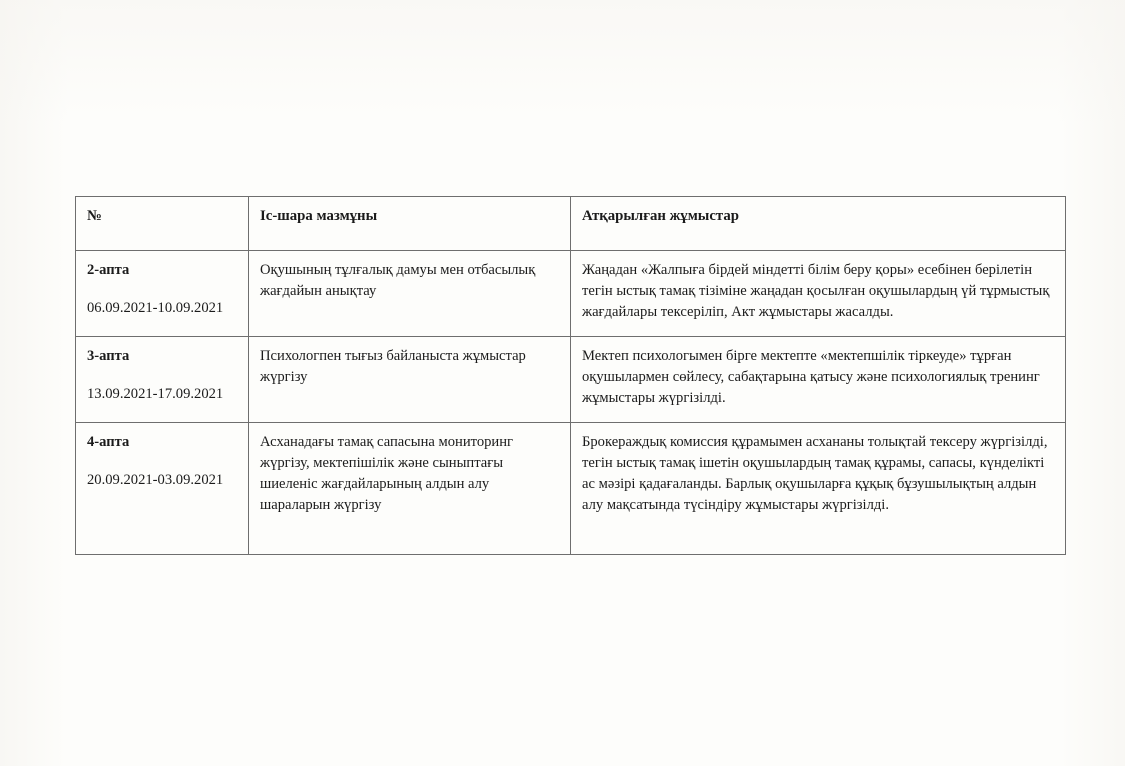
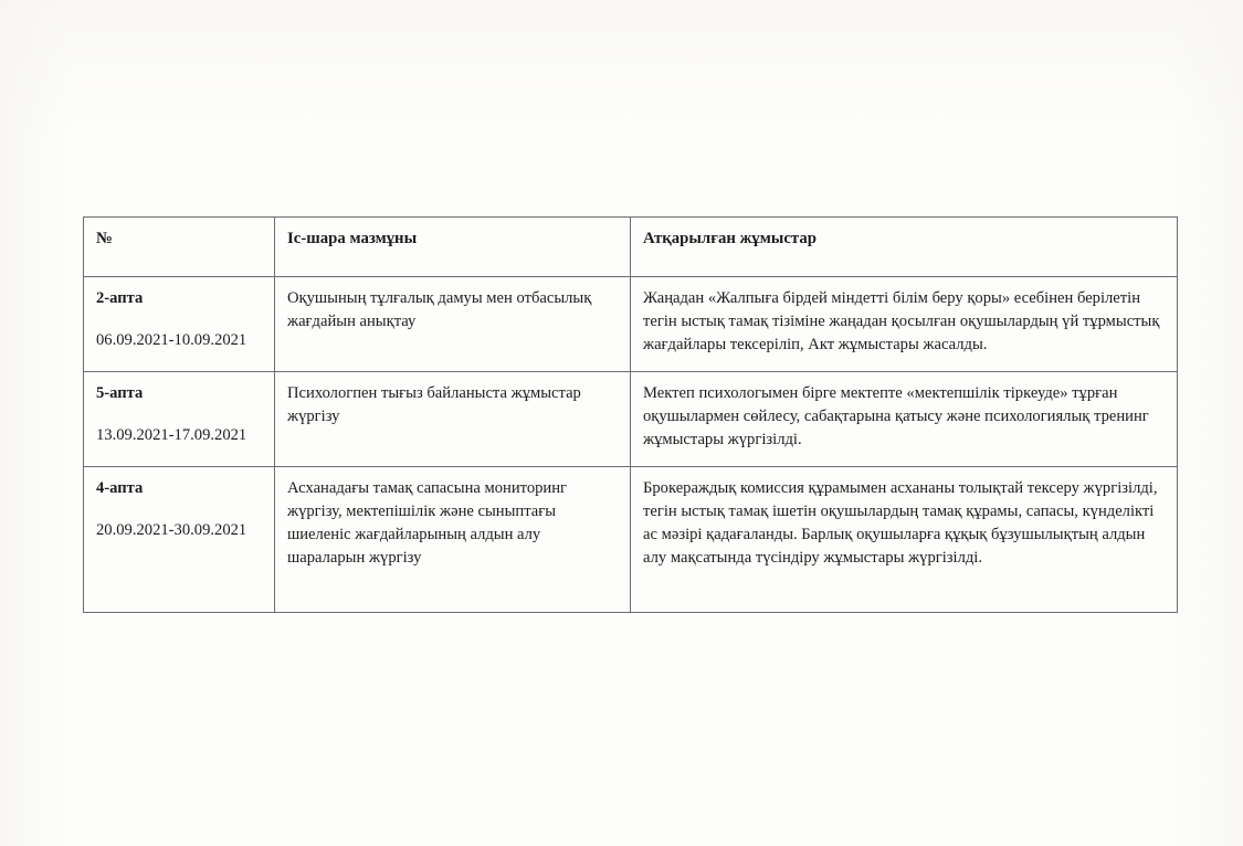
  №	Іс-шара мазмұны	Атқарылған жұмыстар
  2-апта 06.09.2021-10.09.2021	Оқушының тұлғалық дамуы мен отбасылық жағдайын анықтау	Жаңадан «Жалпыға бірдей міндетті білім беру қоры» есебінен берілетін тегін ыстық тамақ тізіміне жаңадан қосылған оқушылардың үй тұрмыстық жағдайлары тексеріліп, Акт жұмыстары жасалды.
- 3-апта 13.09.2021-17.09.2021	Психологпен тығыз байланыста жұмыстар жүргізу	Мектеп психологымен бірге мектепте «мектепшілік тіркеуде» тұрған оқушылармен сөйлесу, сабақтарына қатысу және психологиялық тренинг жұмыстары жүргізілді.
+ 5-апта 13.09.2021-17.09.2021	Психологпен тығыз байланыста жұмыстар жүргізу	Мектеп психологымен бірге мектепте «мектепшілік тіркеуде» тұрған оқушылармен сөйлесу, сабақтарына қатысу және психологиялық тренинг жұмыстары жүргізілді.
- 4-апта 20.09.2021-03.09.2021	Асханадағы тамақ сапасына мониторинг жүргізу, мектепішілік және сыныптағы шиеленіс жағдайларының алдын алу шараларын жүргізу	Брокераждық комиссия құрамымен асхананы толықтай тексеру жүргізілді, тегін ыстық тамақ ішетін оқушылардың тамақ құрамы, сапасы, күнделікті ас мәзірі қадағаланды. Барлық оқушыларға құқық бұзушылықтың алдын алу мақсатында түсіндіру жұмыстары жүргізілді.
+ 4-апта 20.09.2021-30.09.2021	Асханадағы тамақ сапасына мониторинг жүргізу, мектепішілік және сыныптағы шиеленіс жағдайларының алдын алу шараларын жүргізу	Брокераждық комиссия құрамымен асхананы толықтай тексеру жүргізілді, тегін ыстық тамақ ішетін оқушылардың тамақ құрамы, сапасы, күнделікті ас мәзірі қадағаланды. Барлық оқушыларға құқық бұзушылықтың алдын алу мақсатында түсіндіру жұмыстары жүргізілді.
